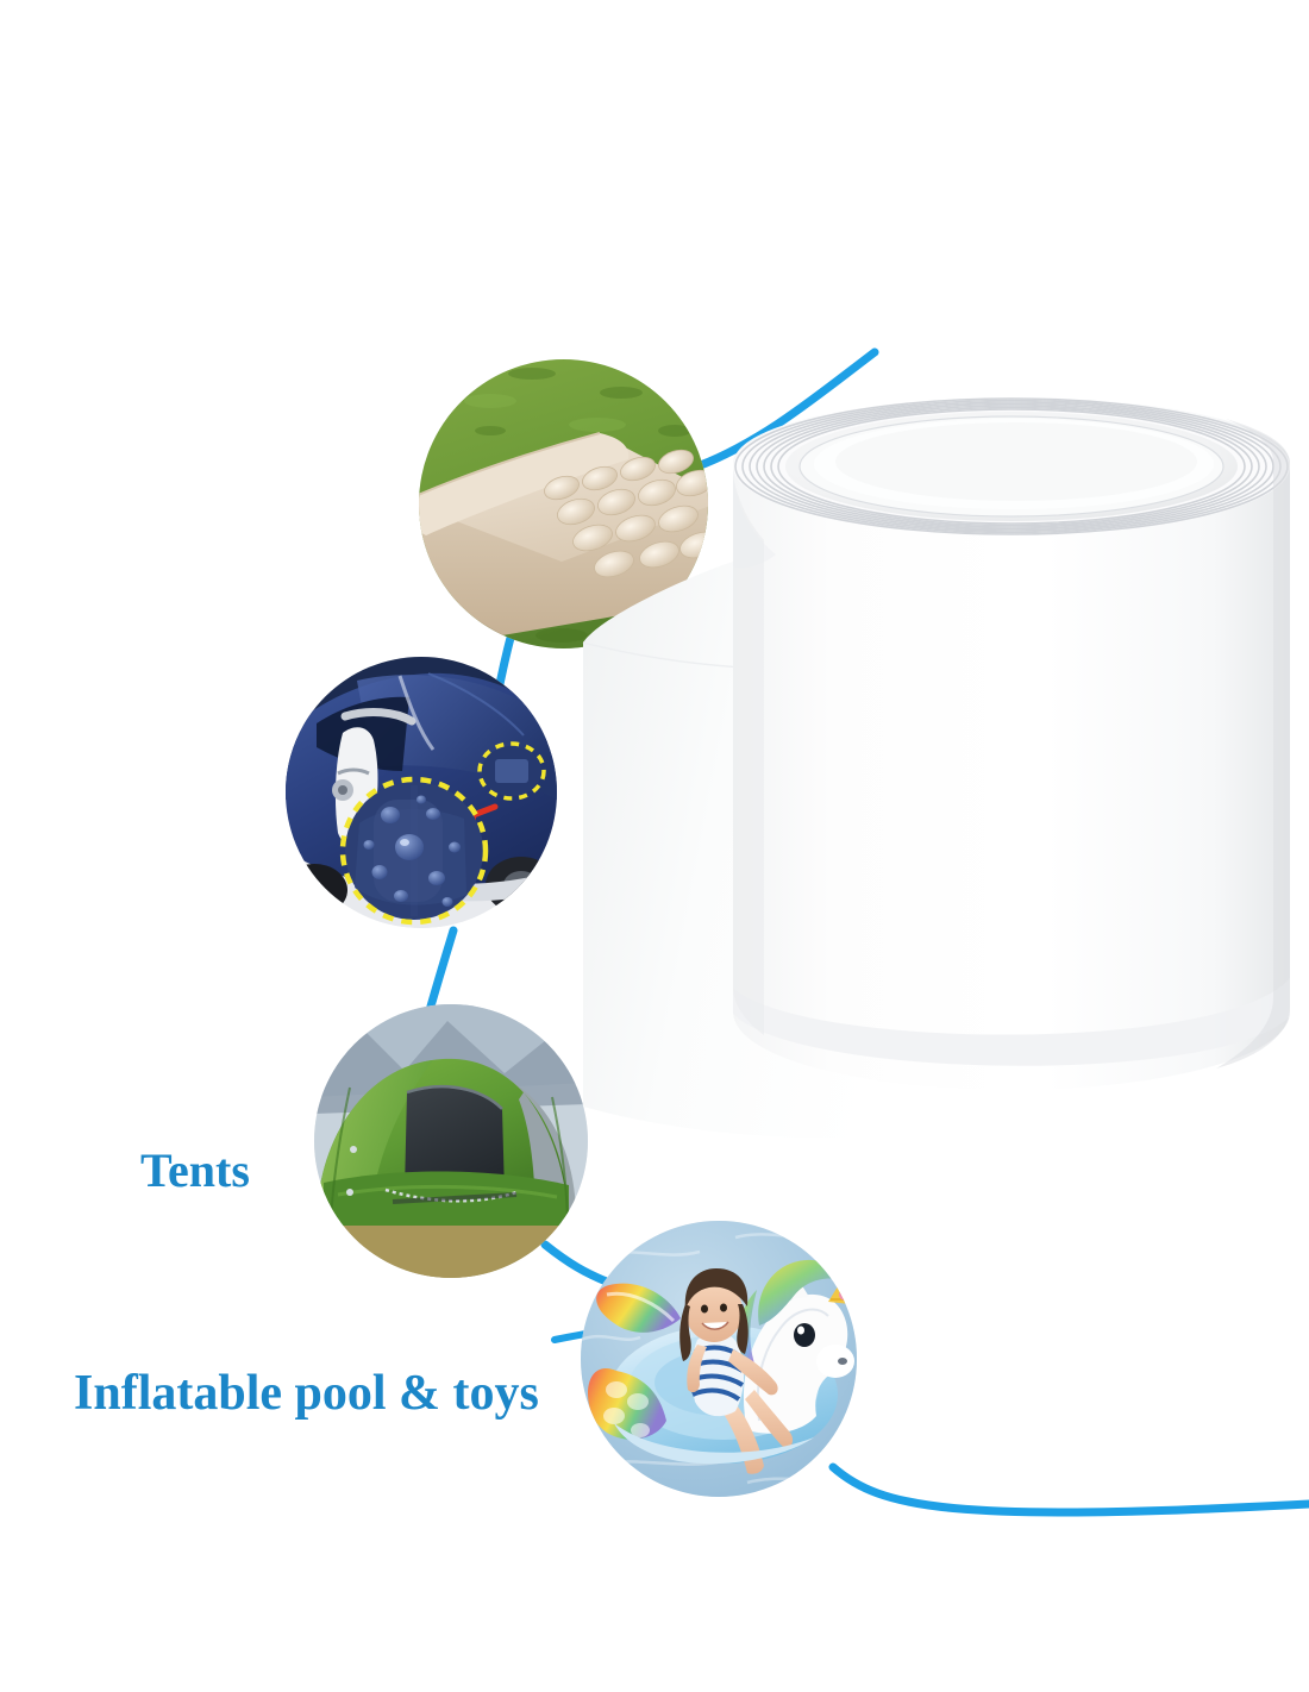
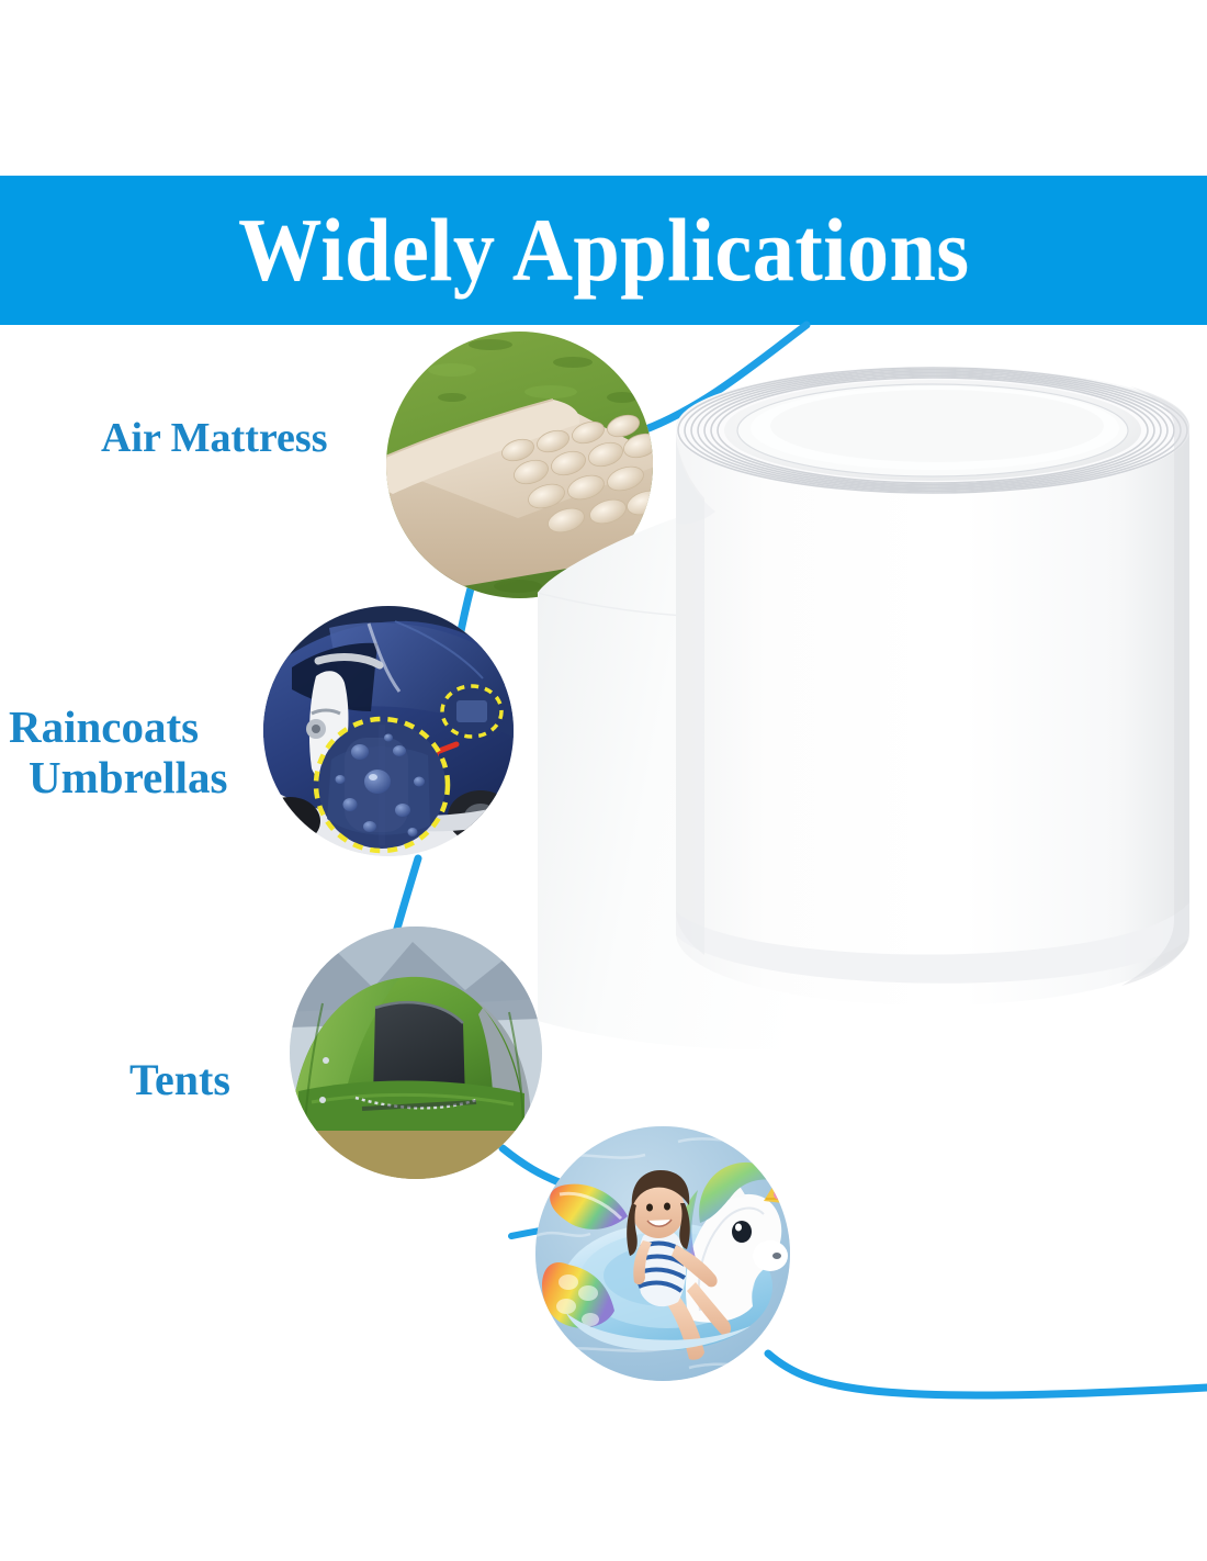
+ Widely Applications
+ Air Mattress
+ Raincoats
+ Umbrellas
  Tents
- Inflatable pool & toys
